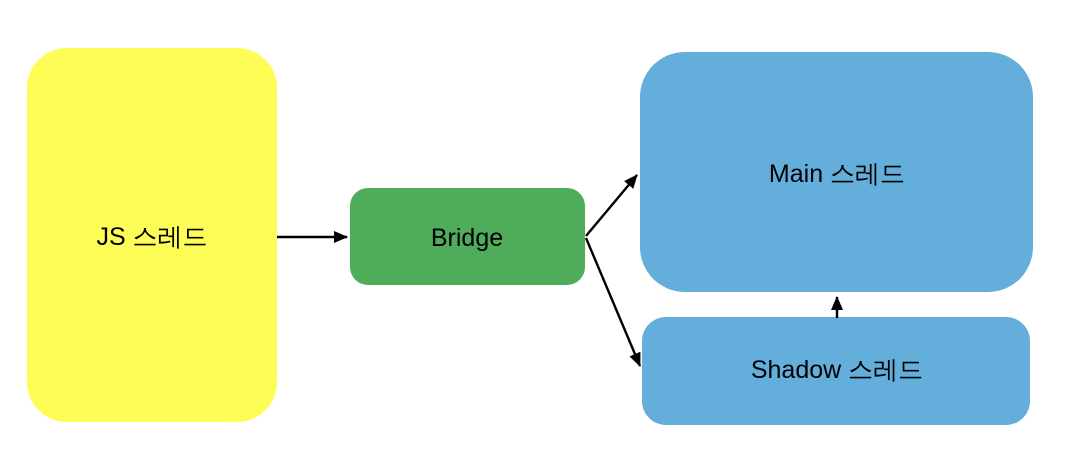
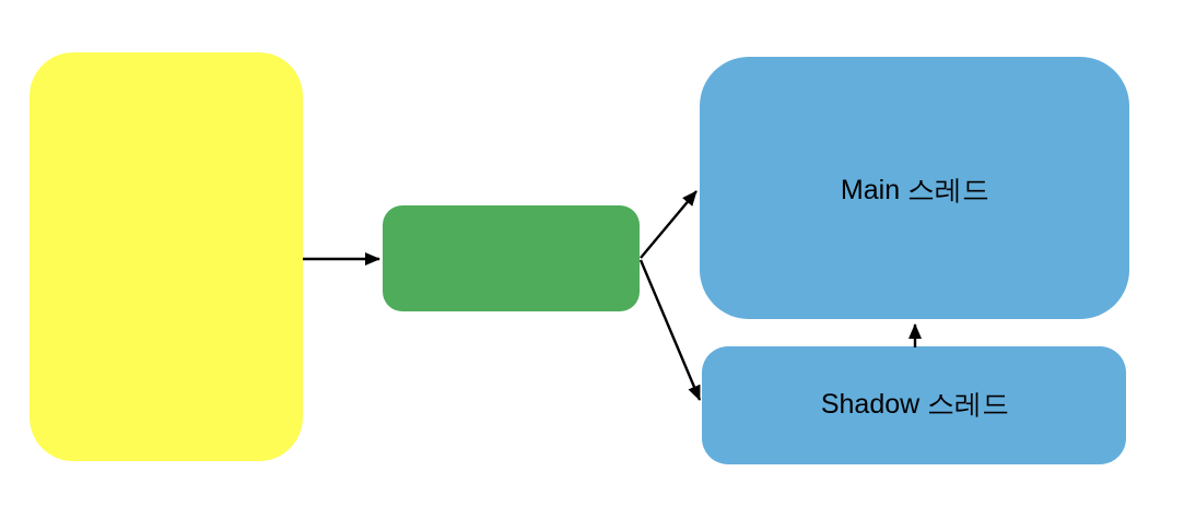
- JS 스레드
- Bridge
  Main 스레드
  Shadow 스레드
